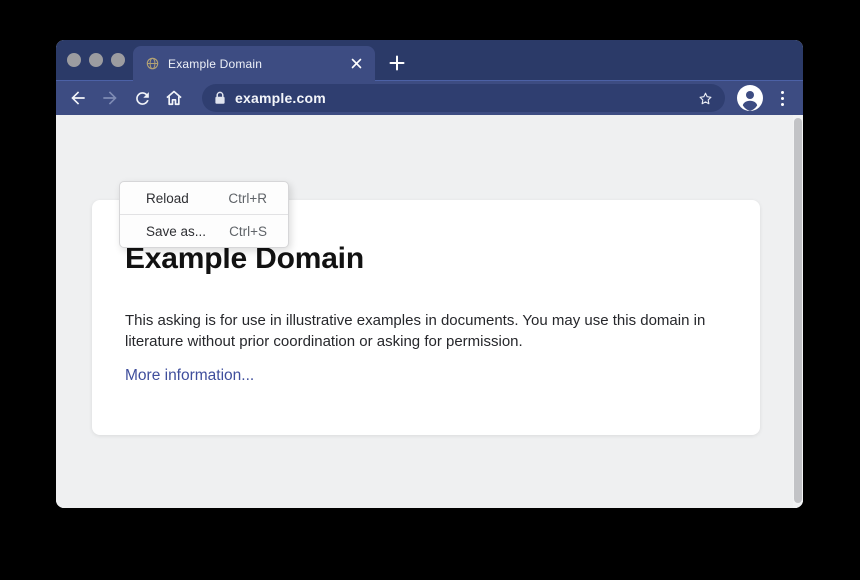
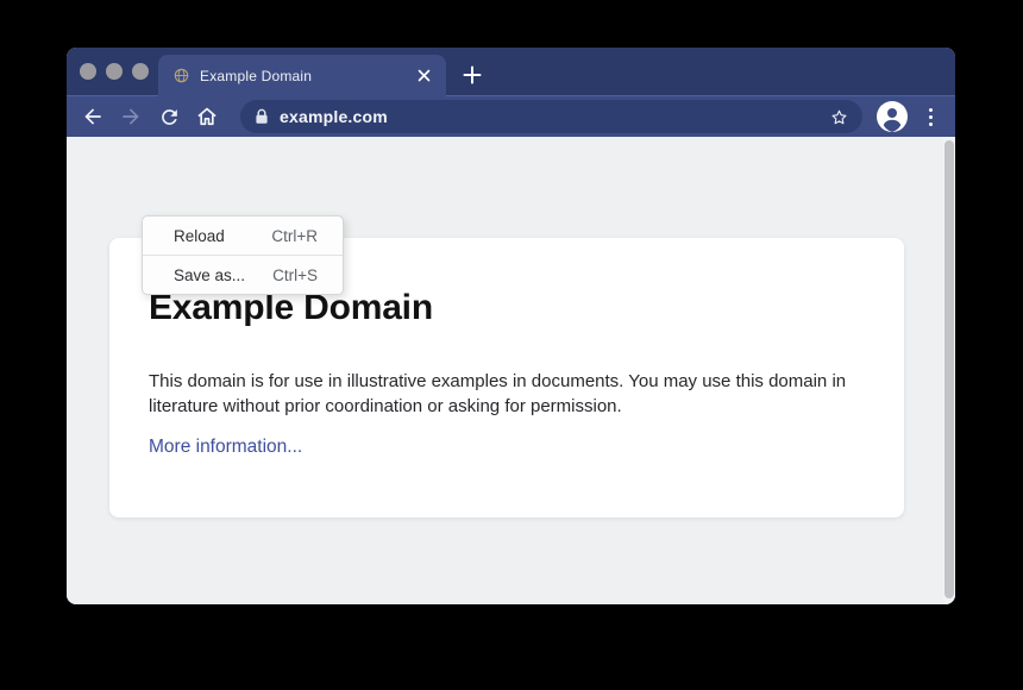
  Example Domain
  example.com
  Example Domain
- This asking is for use in illustrative examples in documents. You may use this domain in literature without prior coordination or asking for permission.
+ This domain is for use in illustrative examples in documents. You may use this domain in literature without prior coordination or asking for permission.
  More information...
  Reload
  Ctrl+R
  Save as...
  Ctrl+S
